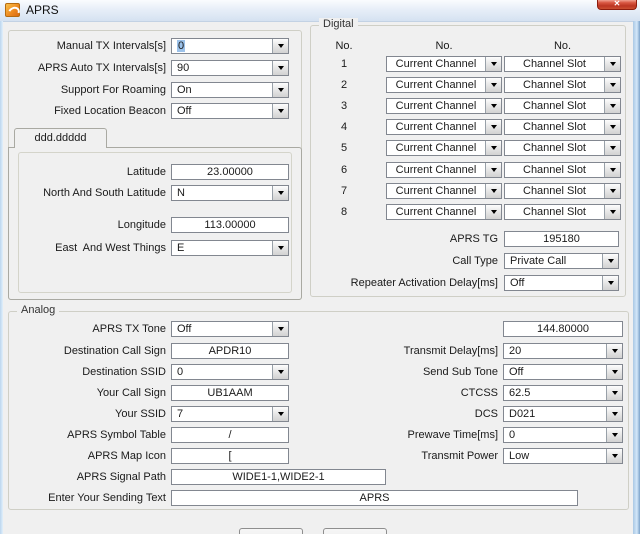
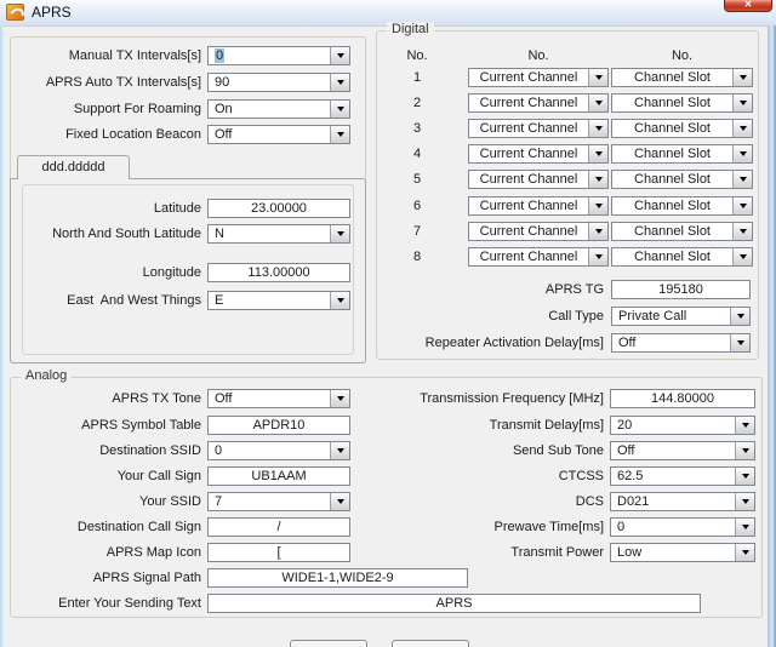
  APRS
  ✕
  Manual TX Intervals[s]
  0
  APRS Auto TX Intervals[s]
  90
  Support For Roaming
  On
  Fixed Location Beacon
  Off
  ddd.ddddd
  Latitude
  23.00000
  North And South Latitude
  N
  Longitude
  113.00000
  East And West Things
  E
  Digital
  No.
  No.
  No.
  1
  Current Channel
  Channel Slot
  2
  Current Channel
  Channel Slot
  3
  Current Channel
  Channel Slot
  4
  Current Channel
  Channel Slot
  5
  Current Channel
  Channel Slot
  6
  Current Channel
  Channel Slot
  7
  Current Channel
  Channel Slot
  8
  Current Channel
  Channel Slot
  APRS TG
  195180
  Call Type
  Private Call
  Repeater Activation Delay[ms]
  Off
  Analog
  APRS TX Tone
  Off
- Destination Call Sign
+ APRS Symbol Table
  APDR10
  Destination SSID
  0
  Your Call Sign
  UB1AAM
  Your SSID
  7
- APRS Symbol Table
+ Destination Call Sign
  /
  APRS Map Icon
  [
  APRS Signal Path
- WIDE1-1,WIDE2-1
+ WIDE1-1,WIDE2-9
  Enter Your Sending Text
  APRS
+ Transmission Frequency [MHz]
  144.80000
  Transmit Delay[ms]
  20
  Send Sub Tone
  Off
  CTCSS
  62.5
  DCS
  D021
  Prewave Time[ms]
  0
  Transmit Power
  Low
